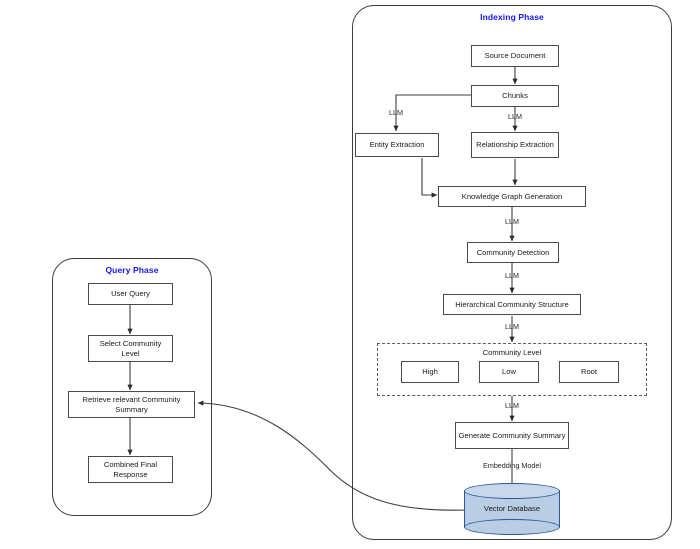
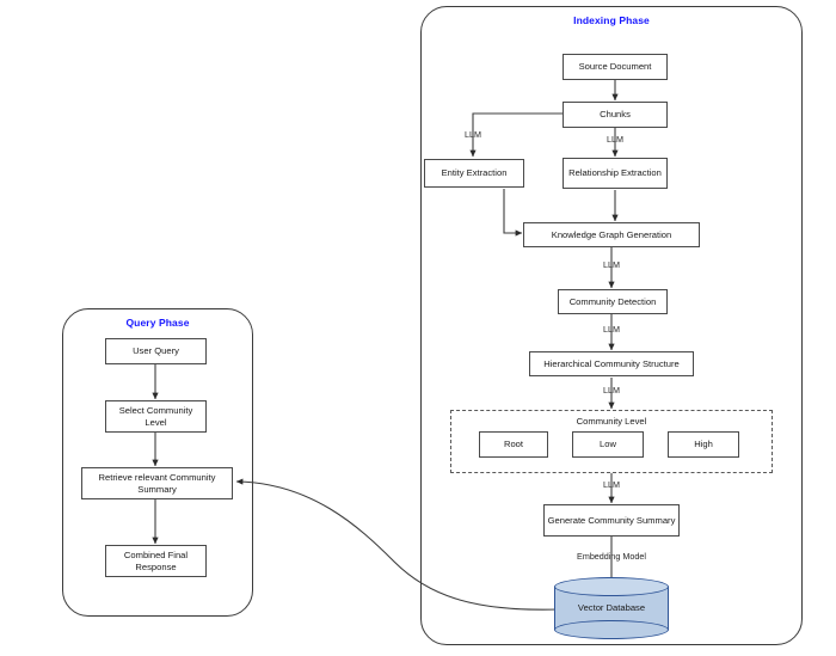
  Indexing Phase
  Source Document
  Chunks
  LLM
  LLM
  Entity Extraction
  Relationship Extraction
  Knowledge Graph Generation
  LLM
  Community Detection
  LLM
  Hierarchical Community Structure
  LLM
  Community Level
- High
+ Root
  Low
- Root
+ High
  LLM
  Generate Community Summary
  Embedding Model
  Vector Database
  Query Phase
  User Query
  Select Community Level
  Retrieve relevant Community Summary
  Combined Final Response
